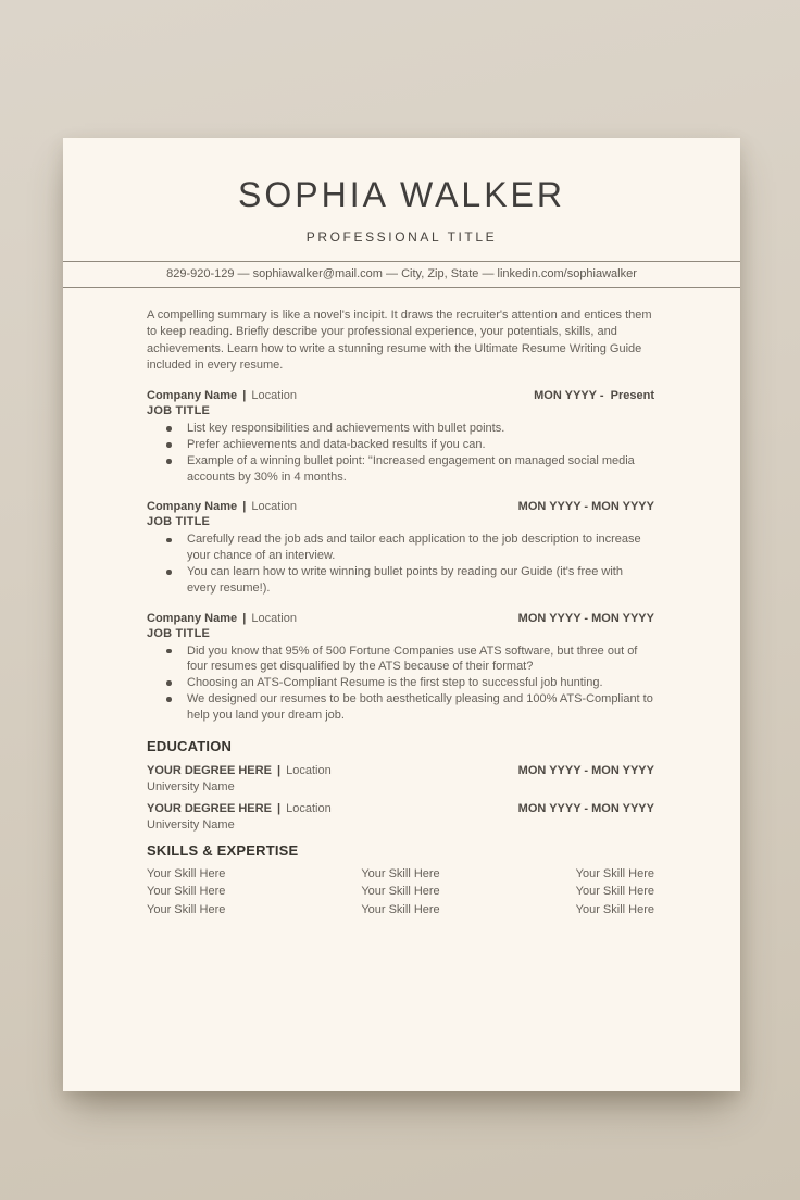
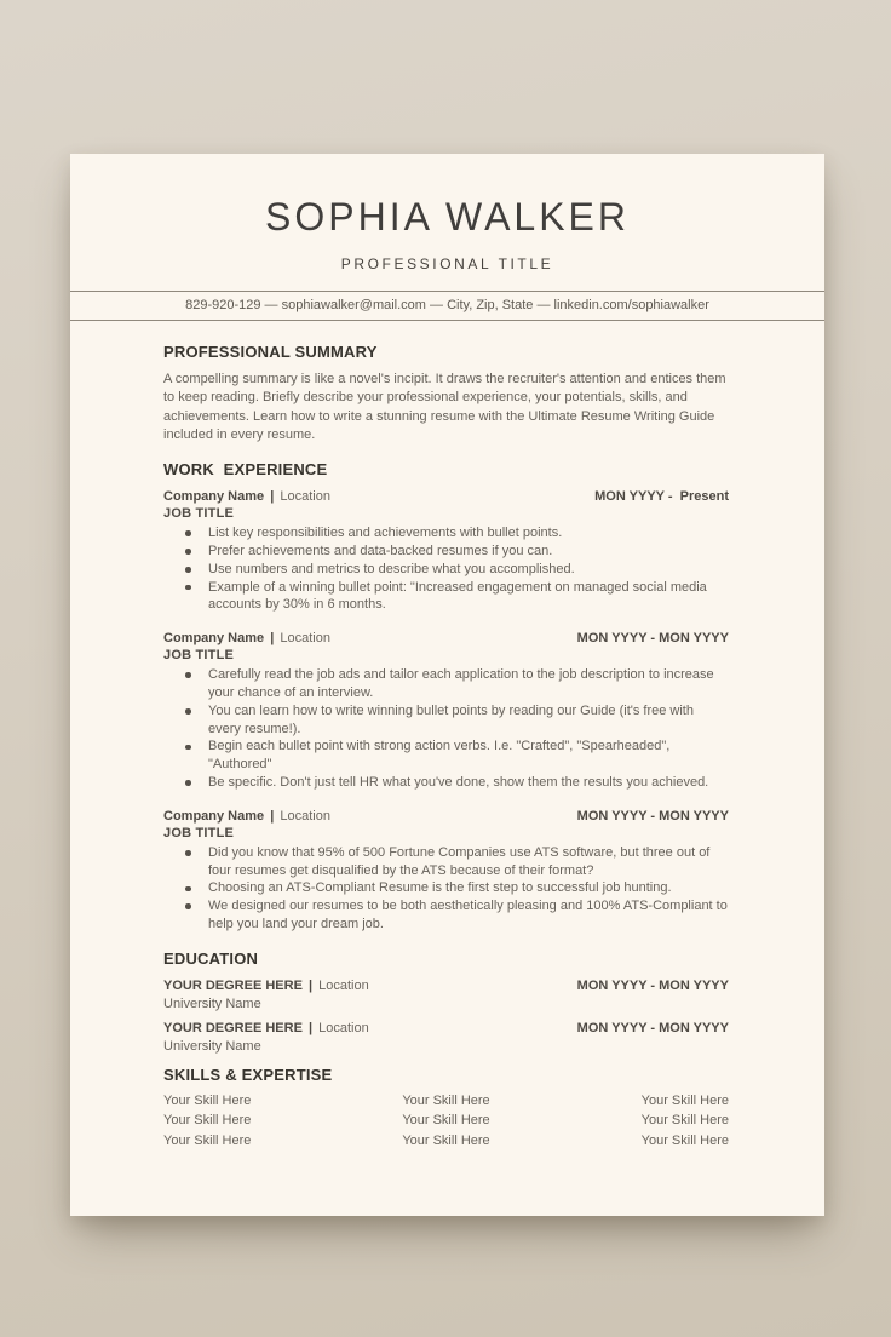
  SOPHIA WALKER
  PROFESSIONAL TITLE
  829-920-129 — sophiawalker@mail.com — City, Zip, State — linkedin.com/sophiawalker
+ PROFESSIONAL SUMMARY
  A compelling summary is like a novel's incipit. It draws the recruiter's attention and entices them to keep reading. Briefly describe your professional experience, your potentials, skills, and achievements. Learn how to write a stunning resume with the Ultimate Resume Writing Guide included in every resume.
+ WORK EXPERIENCE
  Company Name | Location
  MON YYYY - Present
  JOB TITLE
  List key responsibilities and achievements with bullet points.
- Prefer achievements and data-backed results if you can.
+ Prefer achievements and data-backed resumes if you can.
+ Use numbers and metrics to describe what you accomplished.
- Example of a winning bullet point: "Increased engagement on managed social media accounts by 30% in 4 months.
+ Example of a winning bullet point: "Increased engagement on managed social media accounts by 30% in 6 months.
  Company Name | Location
  MON YYYY - MON YYYY
  JOB TITLE
  Carefully read the job ads and tailor each application to the job description to increase your chance of an interview.
  You can learn how to write winning bullet points by reading our Guide (it's free with every resume!).
+ Begin each bullet point with strong action verbs. I.e. "Crafted", "Spearheaded", "Authored"
+ Be specific. Don't just tell HR what you've done, show them the results you achieved.
  Company Name | Location
  MON YYYY - MON YYYY
  JOB TITLE
  Did you know that 95% of 500 Fortune Companies use ATS software, but three out of four resumes get disqualified by the ATS because of their format?
  Choosing an ATS-Compliant Resume is the first step to successful job hunting.
  We designed our resumes to be both aesthetically pleasing and 100% ATS-Compliant to help you land your dream job.
  EDUCATION
  YOUR DEGREE HERE | Location
  MON YYYY - MON YYYY
  University Name
  YOUR DEGREE HERE | Location
  MON YYYY - MON YYYY
  University Name
  SKILLS & EXPERTISE
  Your Skill Here
  Your Skill Here
  Your Skill Here
  Your Skill Here
  Your Skill Here
  Your Skill Here
  Your Skill Here
  Your Skill Here
  Your Skill Here
